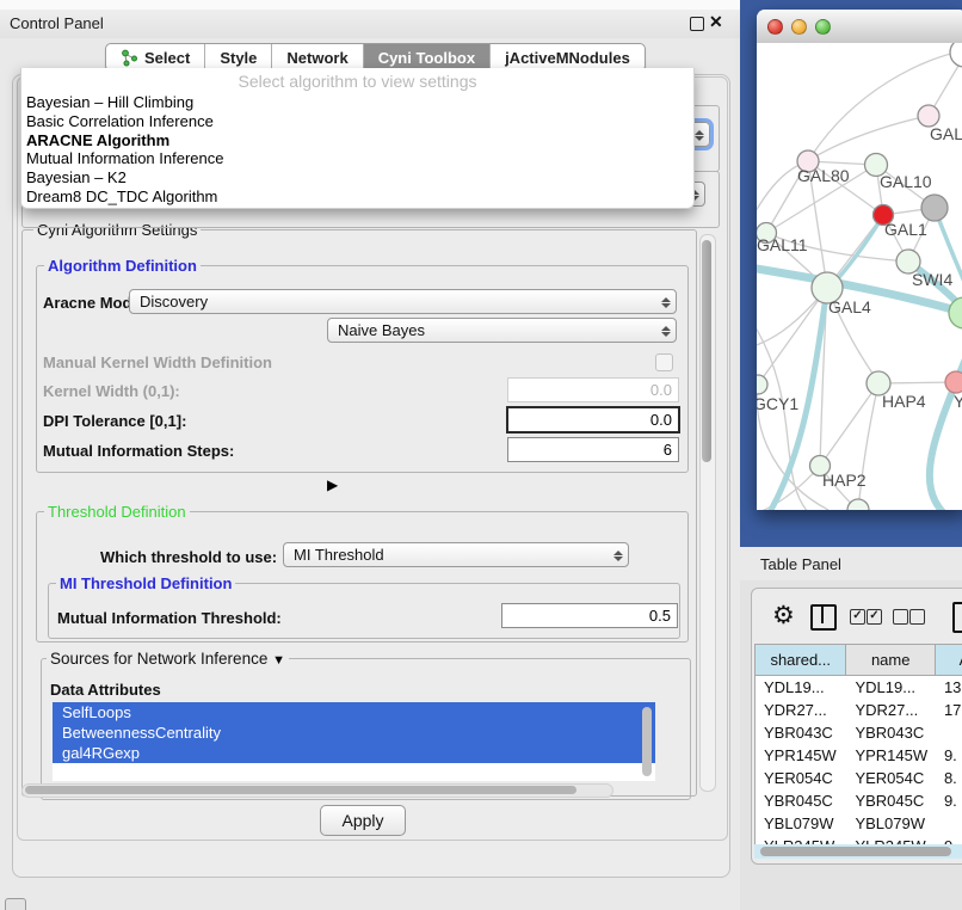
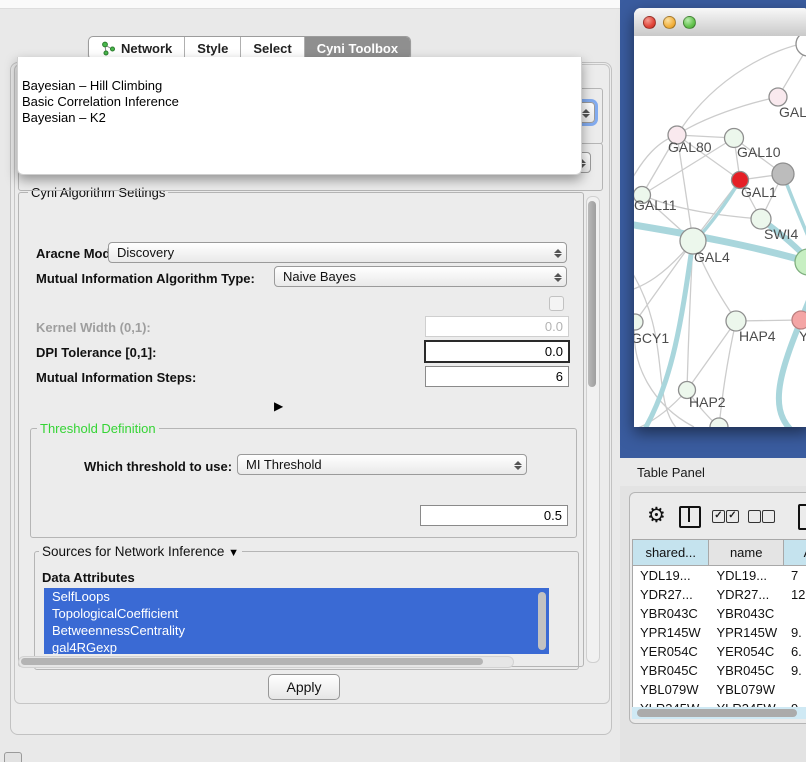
- Control Panel
- ✕
- Select
+ Network
  Style
- Network
+ Select
  Cyni Toolbox
- jActiveMNodules
- Select algorithm to view settings
  Bayesian – Hill Climbing
  Basic Correlation Inference
- ARACNE Algorithm
- Mutual Information Inference
  Bayesian – K2
- Dream8 DC_TDC Algorithm
  Cyni Algorithm Settings
- Algorithm Definition
  Aracne Mod
  Discovery
+ Mutual Information Algorithm Type:
  Naive Bayes
- Manual Kernel Width Definition
  Kernel Width (0,1):
  0.0
  DPI Tolerance [0,1]:
  0.0
  Mutual Information Steps:
  6
  ▶
  Threshold Definition
  Which threshold to use:
  MI Threshold
- MI Threshold Definition
- Mutual Information Threshold:
  0.5
  Sources for Network Inference ▼
  Data Attributes
  SelfLoops
+ TopologicalCoefficient
  BetweennessCentrality
  gal4RGexp
  Apply
  GAL
  GAL80
  GAL10
  GAL1
  GAL11
  SWI4
  GAL4
  GCY1
  HAP4
  Y
  HAP2
  Table Panel
  ⚙
  ✓
  ✓
  shared...
  name
  YDL19...
  YDL19...
- 13
+ 7
  YDR27...
  YDR27...
- 17
+ 12
  YBR043C
  YBR043C
  YPR145W
  YPR145W
  9.
  YER054C
  YER054C
- 8.
+ 6.
  YBR045C
  YBR045C
  9.
  YBL079W
  YBL079W
